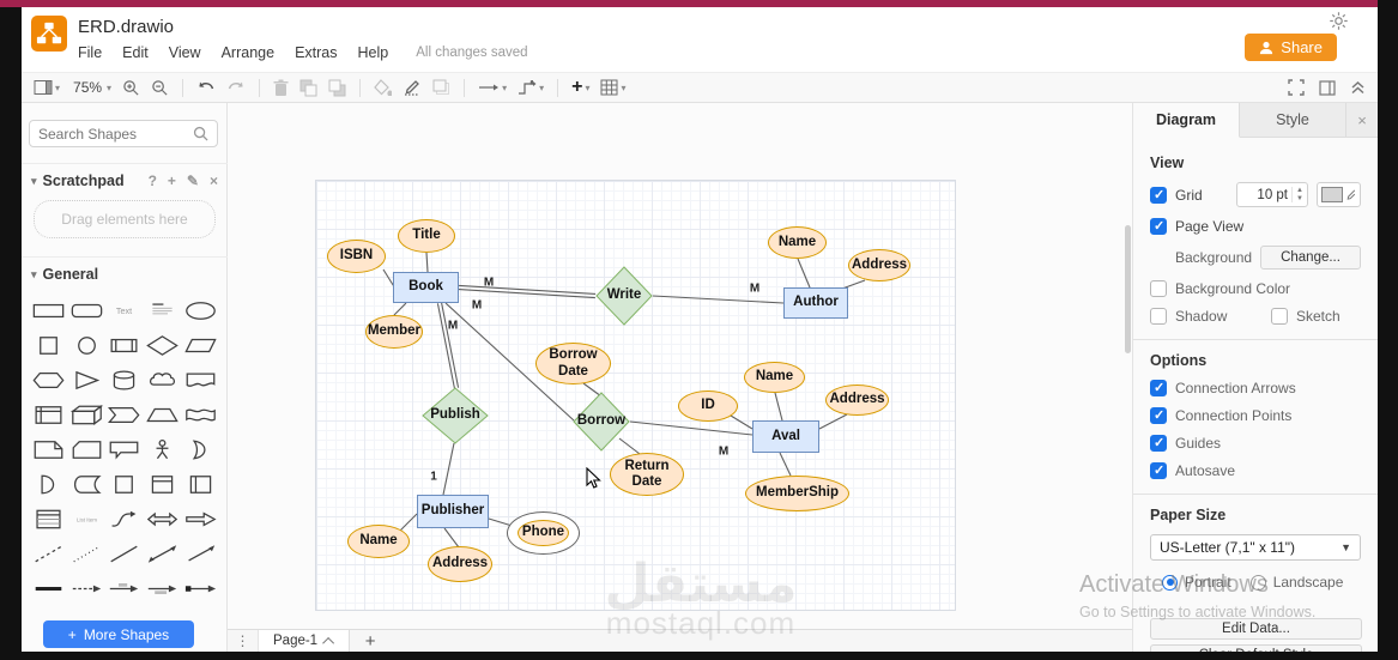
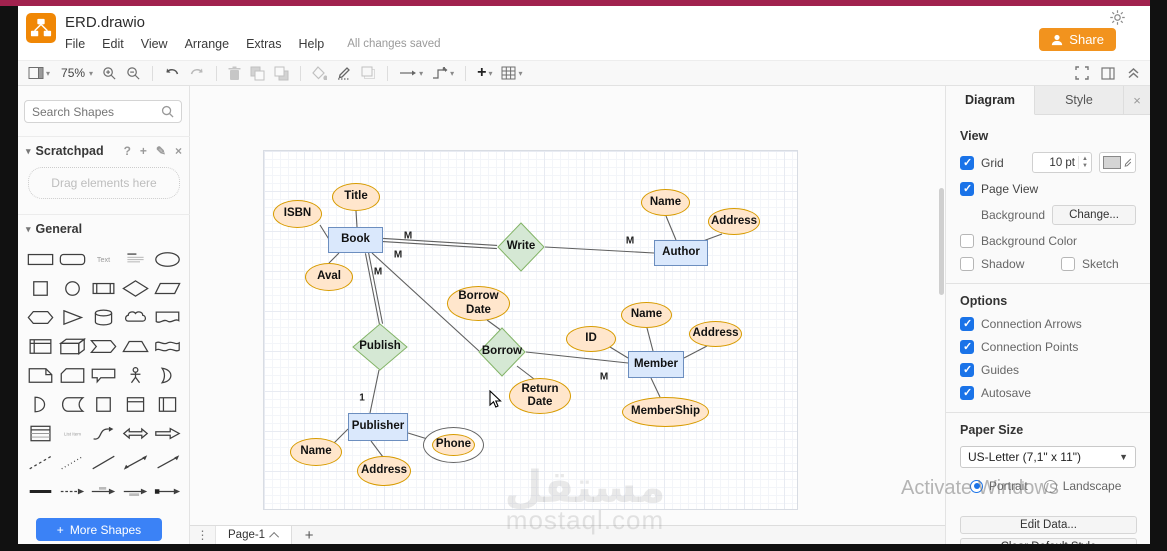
  ERD.drawio
  File
  Edit
  View
  Arrange
  Extras
  Help
  All changes saved
  Share
  ▾
  75%
  ▾
  ▾
  ▾
  +
  ▾
  ▾
  Search Shapes
  ▾
  Scratchpad
  ?
  +
  ✎
  ×
  Drag elements here
  ▾
  General
  Text
  +
  More Shapes
  Book
  Author
- Aval
+ Member
  Publisher
  Write
  Publish
  Borrow
  Title
  ISBN
- Member
+ Aval
  Name
  Address
  Borrow Date
  Return Date
  ID
  Name
  Address
  MemberShip
  Name
  Address
  Phone
  M
  M
  M
  M
  M
  1
  Diagram
  Style
  ×
  View
  Grid
  10 pt
  Page View
  Background
  Change...
  Background Color
  Shadow
  Sketch
  Options
  Connection Arrows
  Connection Points
  Guides
  Autosave
  Paper Size
  US-Letter (7,1" x 11")
  ▼
  Portrait
  Landscape
  Edit Data...
  ⋮
  Page-1
  +
  مستقل
  mostaql.com
  Activate Windows
- Go to Settings to activate Windows.
